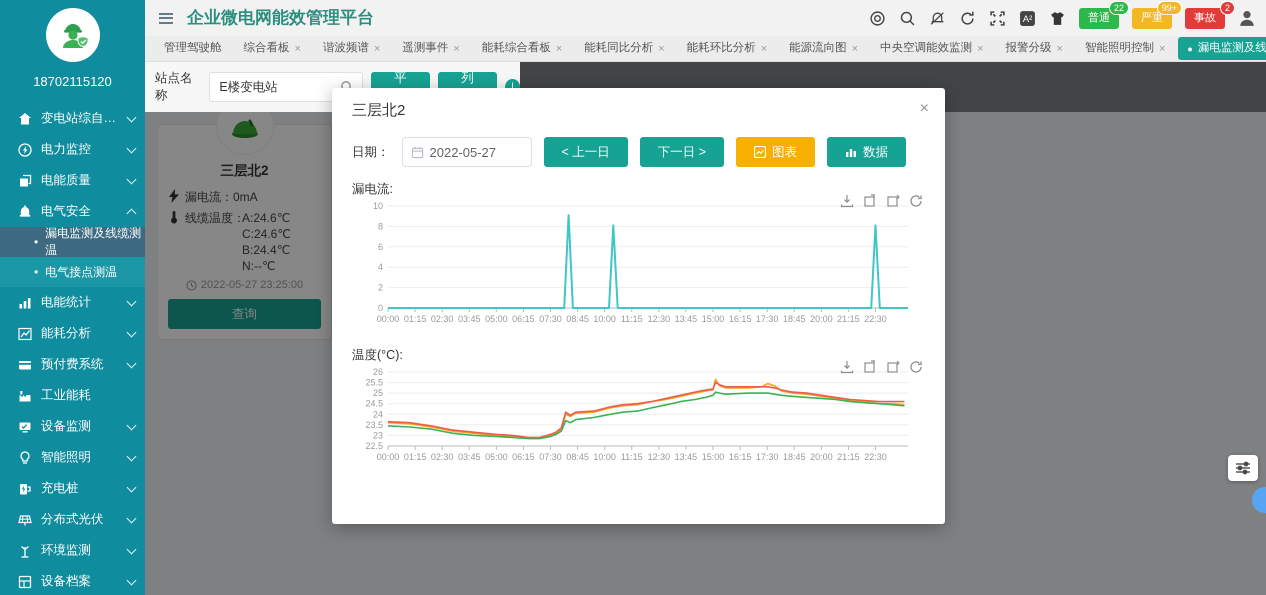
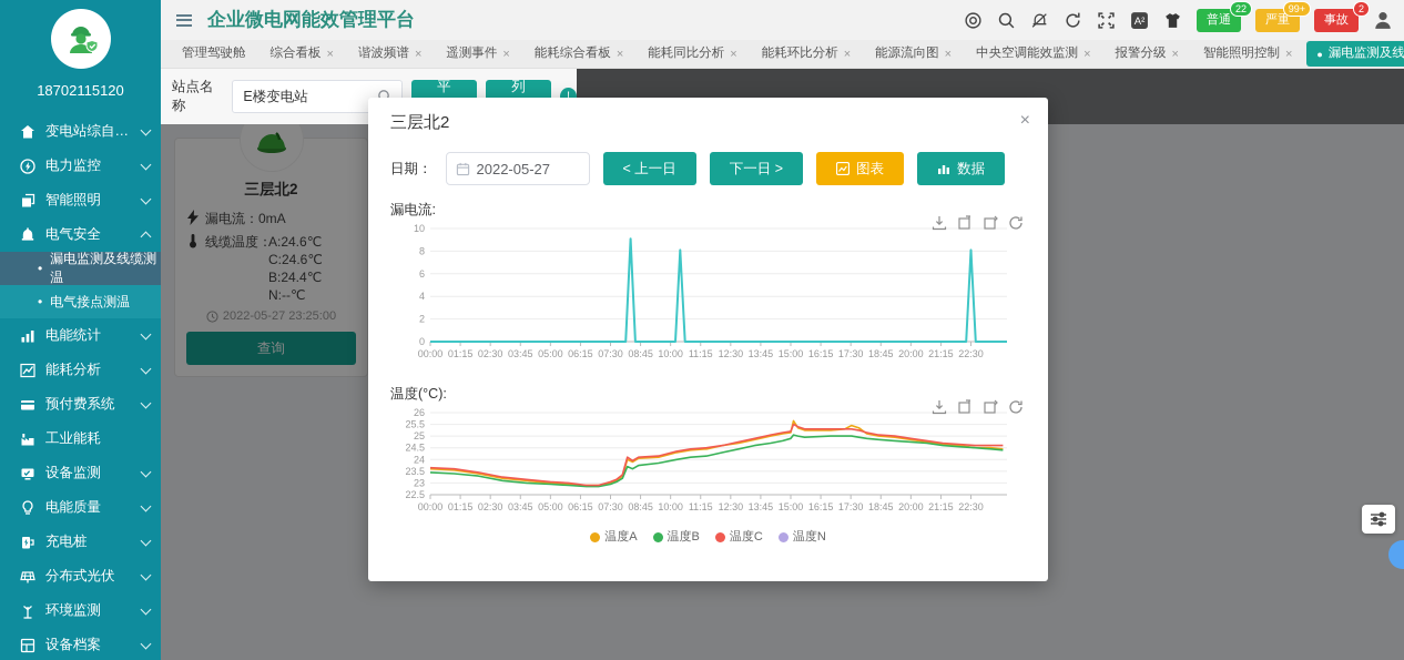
  18702115120
  变电站综自系统
  电力监控
- 电能质量
+ 智能照明
  电气安全
  •
  漏电监测及线缆测温
  •
  电气接点测温
  电能统计
  能耗分析
  预付费系统
  工业能耗
  设备监测
- 智能照明
+ 电能质量
  充电桩
  分布式光伏
  环境监测
  设备档案
  企业微电网能效管理平台
  A²
  普通
  22
  严重
  99+
  事故
  2
  管理驾驶舱
  综合看板
  ×
  谐波频谱
  ×
  遥测事件
  ×
  能耗综合看板
  ×
  能耗同比分析
  ×
  能耗环比分析
  ×
  能源流向图
  ×
  中央空调能效监测
  ×
  报警分级
  ×
  智能照明控制
  ×
  ●
  三层北2
  漏电流：0mA
  线缆温度：
  A:24.6℃
  C:24.6℃
  B:24.4℃
  N:--℃
  2022-05-27 23:25:00
  查询
  站点名称
  E楼变电站
  !
  三层北2
  ×
  日期：
  2022-05-27
  < 上一日
  下一日 >
  图表
  数据
  漏电流:
  0
  2
  4
  6
  8
  10
  00:00
  01:15
  02:30
  03:45
  05:00
  06:15
  07:30
  08:45
  10:00
  11:15
  12:30
  13:45
  15:00
  16:15
  17:30
  18:45
  20:00
  21:15
  22:30
  温度(°C):
  22.5
  23
  23.5
  24
  24.5
  25
  25.5
  26
  00:00
  01:15
  02:30
  03:45
  05:00
  06:15
  07:30
  08:45
  10:00
  11:15
  12:30
  13:45
  15:00
  16:15
  17:30
  18:45
  20:00
  21:15
  22:30
+ 温度A
+ 温度B
+ 温度C
+ 温度N
